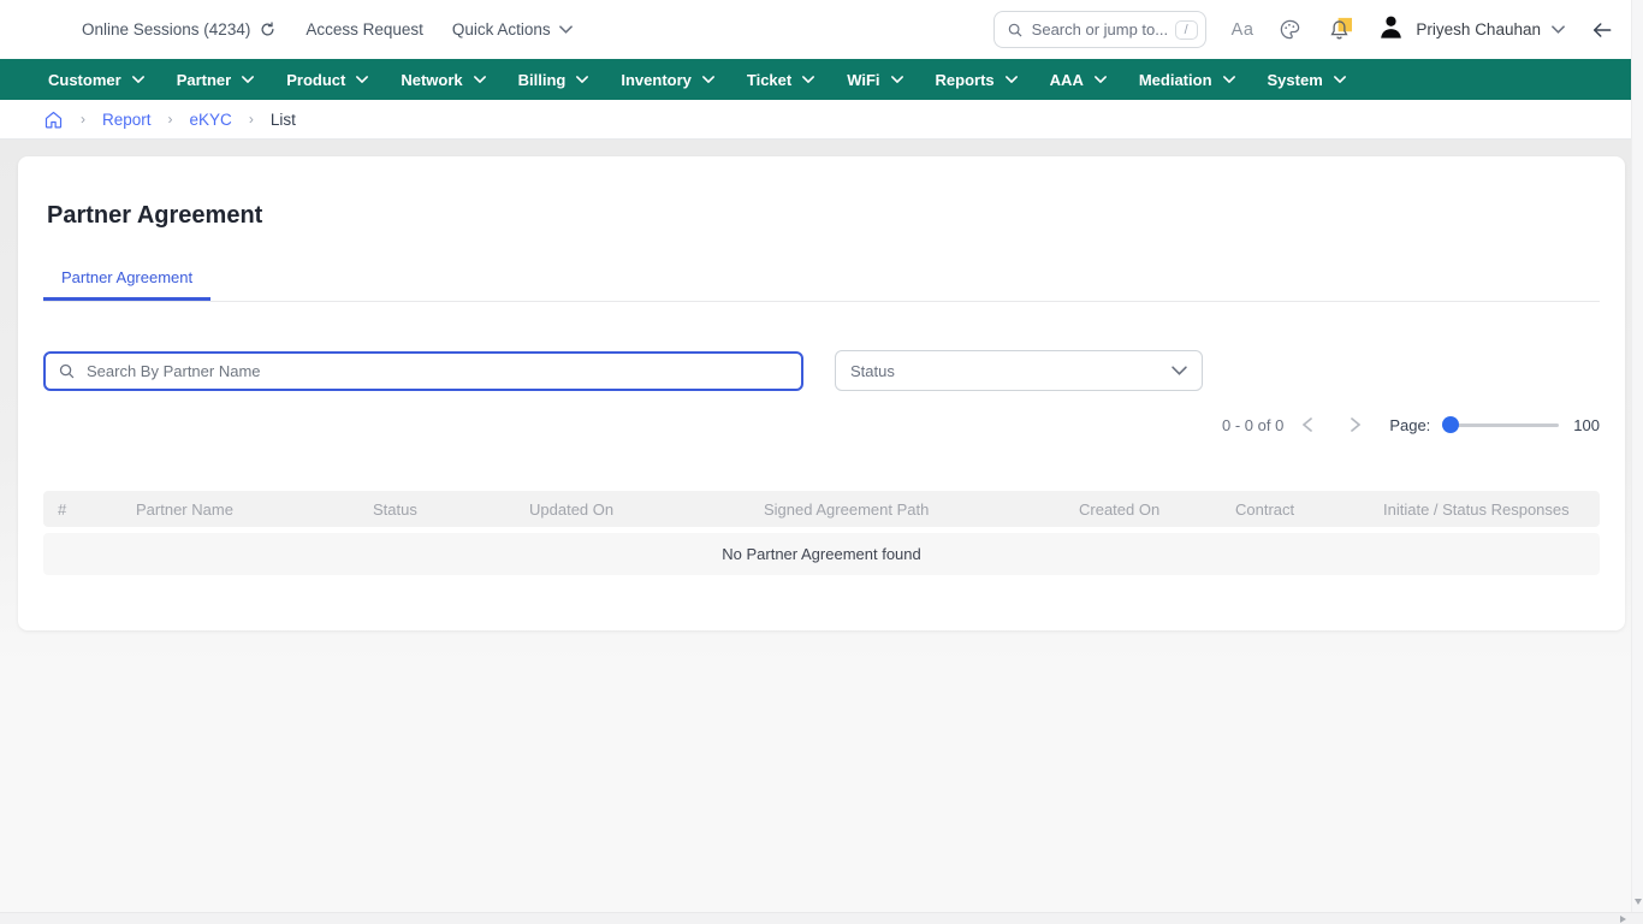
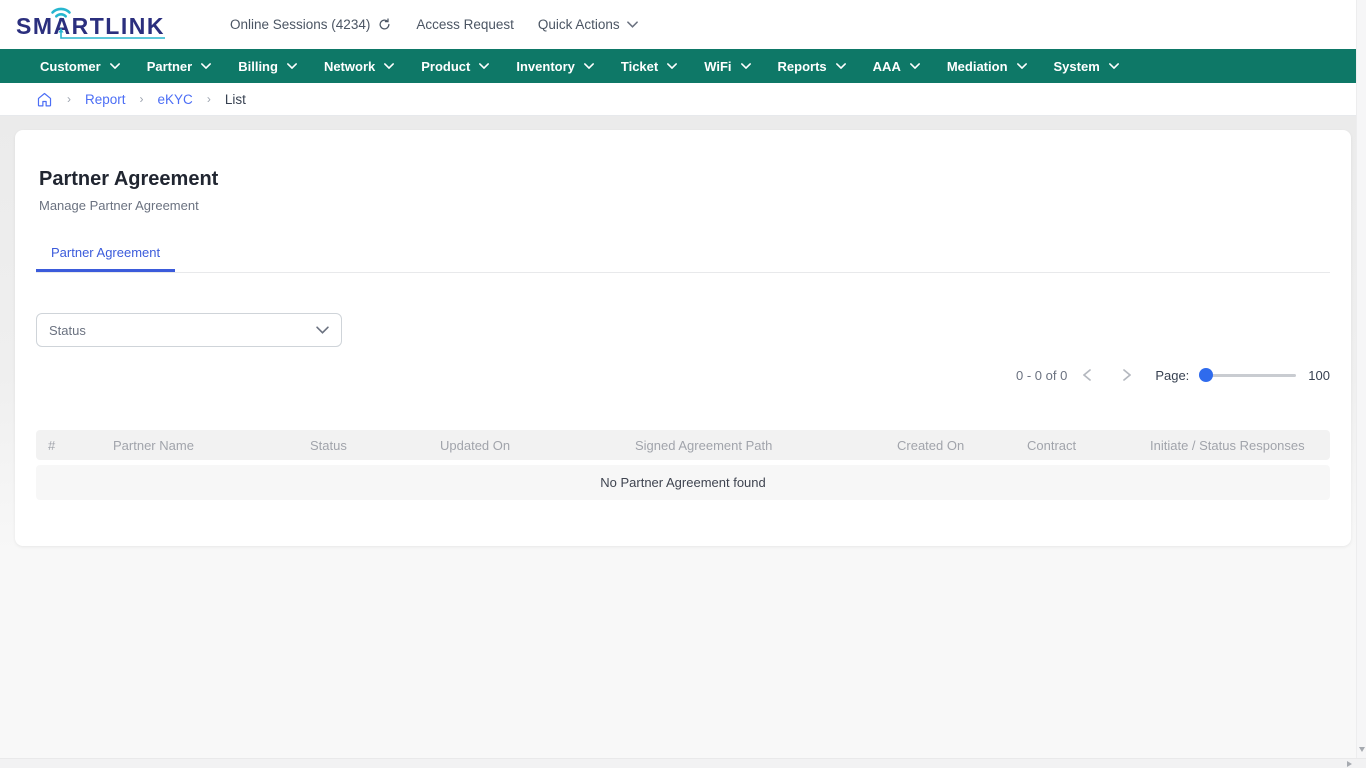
+ SMARTLINK
  Online Sessions (4234)
  Access Request
  Quick Actions
- Search or jump to...
- /
- Aa
- Priyesh Chauhan
  Customer
  Partner
- Product
+ Billing
  Network
- Billing
+ Product
  Inventory
  Ticket
  WiFi
  Reports
  AAA
  Mediation
  System
  ›
  Report
  ›
  eKYC
  ›
  List
  Partner Agreement
+ Manage Partner Agreement
  Partner Agreement
- Search By Partner Name
  Status
  0 - 0 of 0
  Page:
  100
  #
  Partner Name
  Status
  Updated On
  Signed Agreement Path
  Created On
  Contract
  Initiate / Status Responses
  No Partner Agreement found
